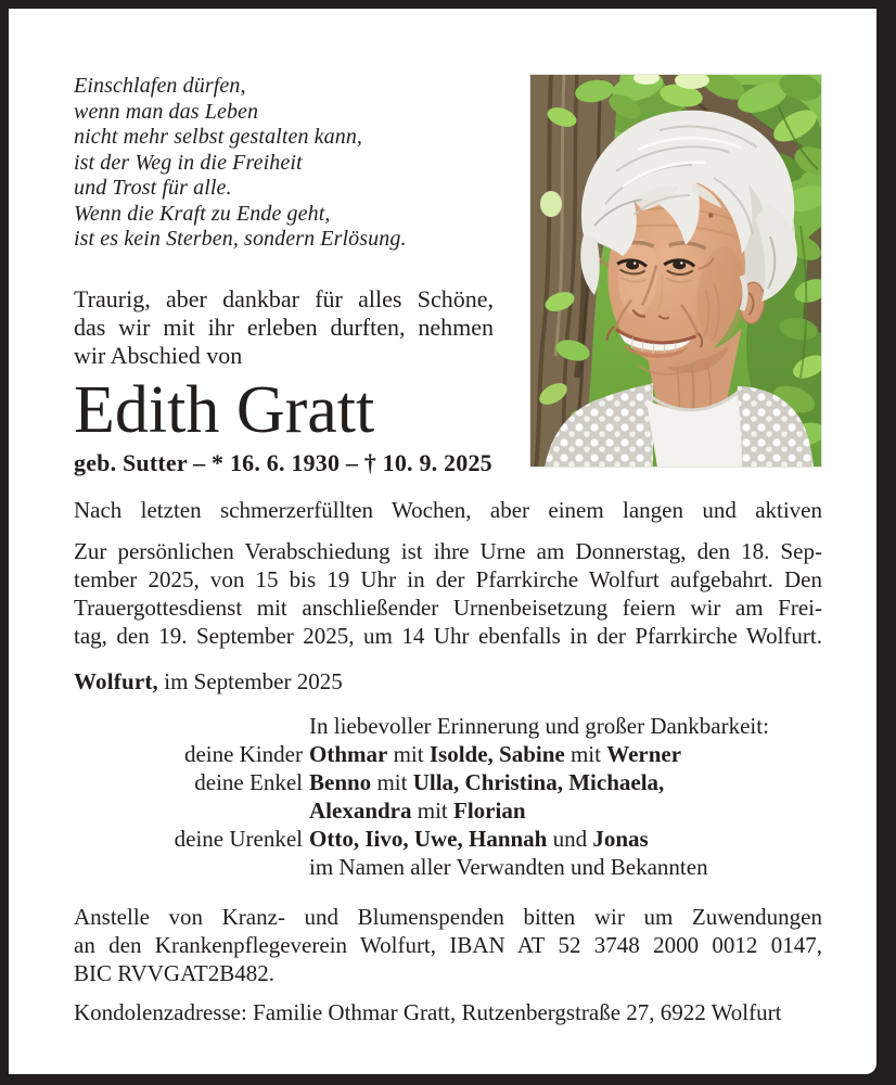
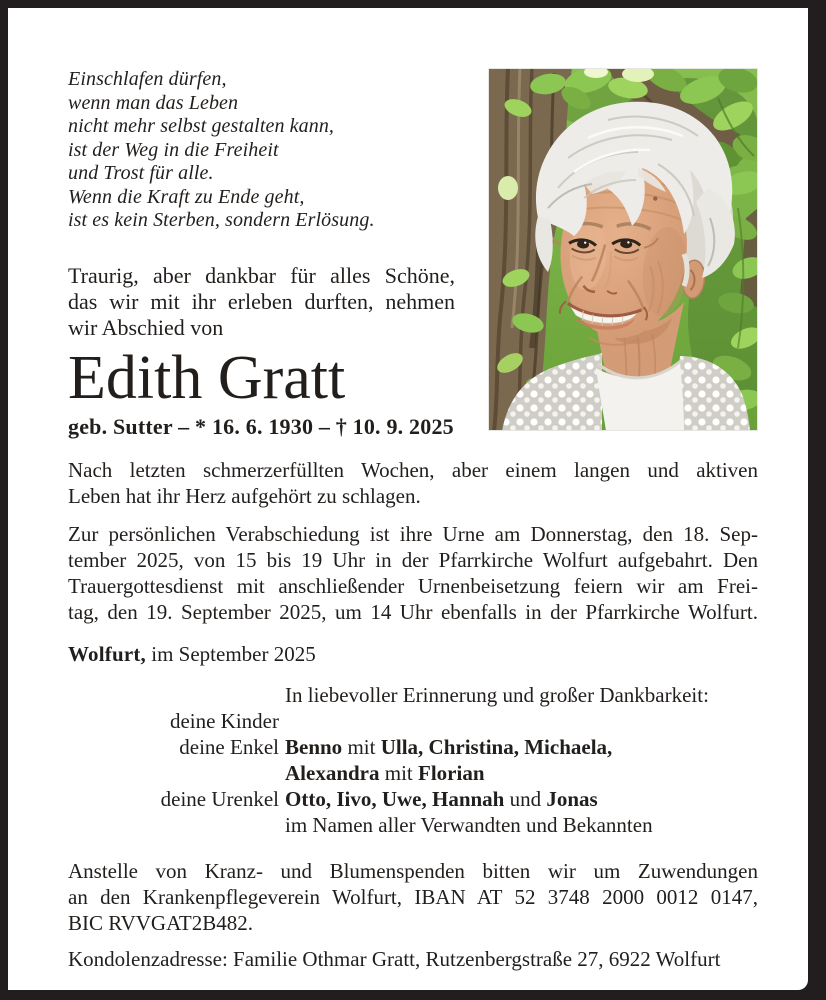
  Einschlafen dürfen,
  wenn man das Leben
  nicht mehr selbst gestalten kann,
  ist der Weg in die Freiheit
  und Trost für alle.
  Wenn die Kraft zu Ende geht,
  ist es kein Sterben, sondern Erlösung.
  Traurig, aber dankbar für alles Schöne,
  das wir mit ihr erleben durften, nehmen
  wir Abschied von
  Edith Gratt
  geb. Sutter – * 16. 6. 1930 – † 10. 9. 2025
  Nach letzten schmerzerfüllten Wochen, aber einem langen und aktiven
+ Leben hat ihr Herz aufgehört zu schlagen.
  Zur persönlichen Verabschiedung ist ihre Urne am Donnerstag, den 18. Sep-
  tember 2025, von 15 bis 19 Uhr in der Pfarrkirche Wolfurt aufgebahrt. Den
  Trauergottesdienst mit anschließender Urnenbeisetzung feiern wir am Frei-
  tag, den 19. September 2025, um 14 Uhr ebenfalls in der Pfarrkirche Wolfurt.
  Wolfurt, im September 2025
  In liebevoller Erinnerung und großer Dankbarkeit:
  deine Kinder
- Othmar mit Isolde, Sabine mit Werner
  deine Enkel
  Benno mit Ulla, Christina, Michaela,
  Alexandra mit Florian
  deine Urenkel
  Otto, Iivo, Uwe, Hannah und Jonas
  im Namen aller Verwandten und Bekannten
  Anstelle von Kranz- und Blumenspenden bitten wir um Zuwendungen
  an den Krankenpflegeverein Wolfurt, IBAN AT 52 3748 2000 0012 0147,
  BIC RVVGAT2B482.
  Kondolenzadresse: Familie Othmar Gratt, Rutzenbergstraße 27, 6922 Wolfurt
